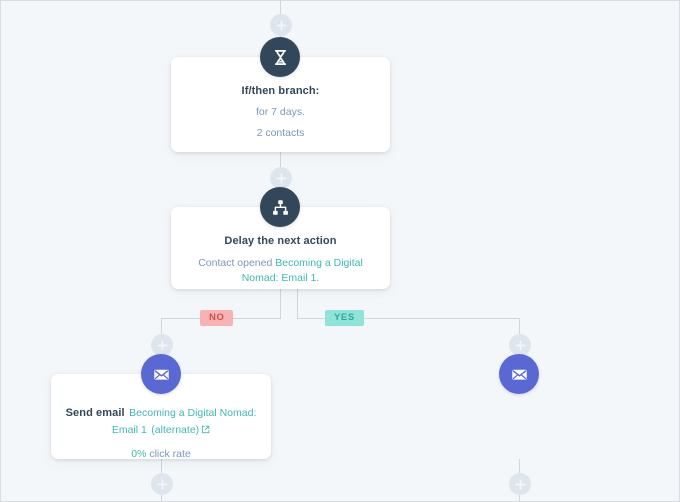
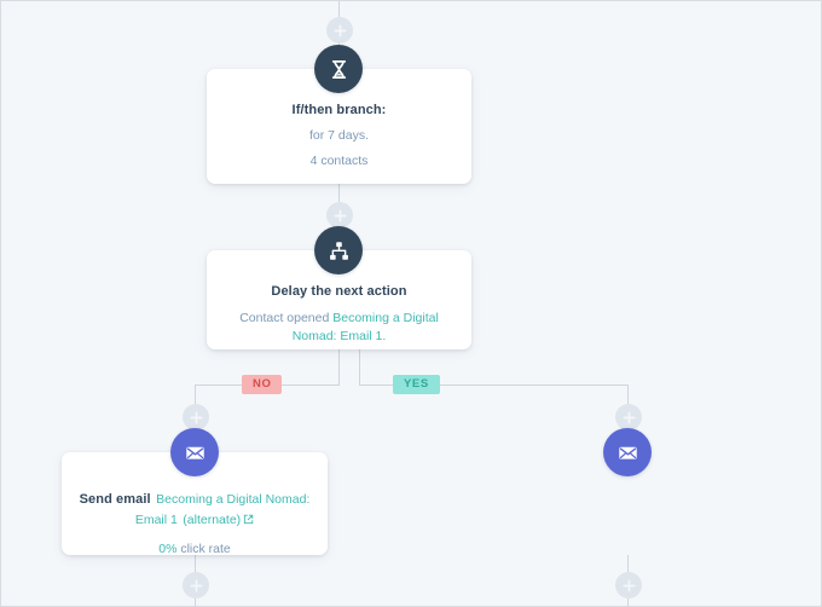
  If/then branch:
  for 7 days.
- 2 contacts
+ 4 contacts
  Delay the next action
  Contact opened Becoming a Digital Nomad: Email 1.
  NO
  YES
  Send email Becoming a Digital Nomad: Email 1 (alternate)
  0% click rate
